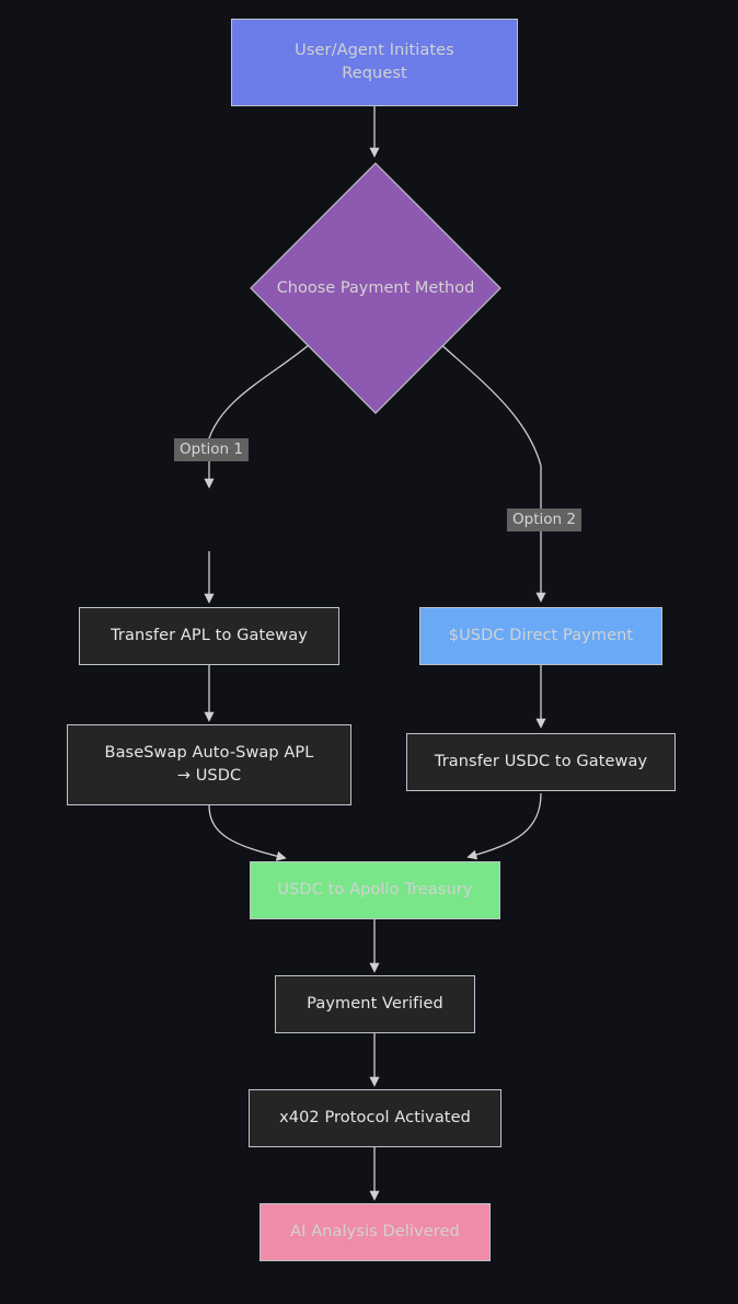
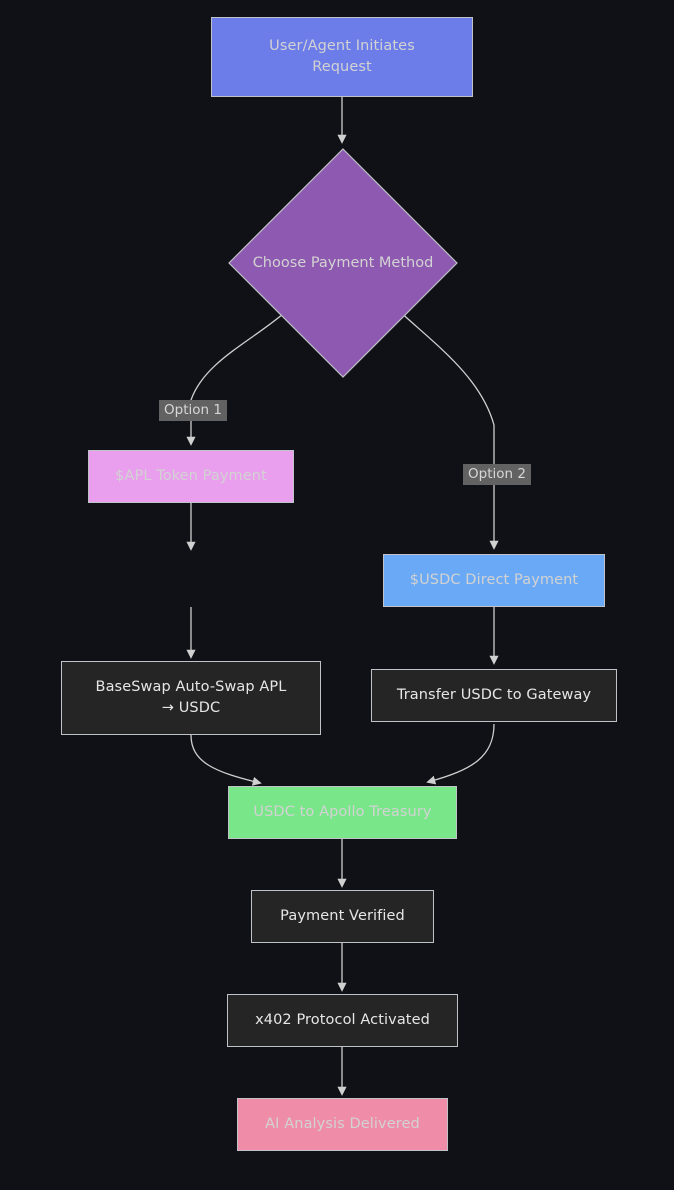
  User/Agent Initiates
  Request
  Choose Payment Method
  Option 1
  Option 2
+ $APL Token Payment
  $USDC Direct Payment
- Transfer APL to Gateway
  Transfer USDC to Gateway
  BaseSwap Auto-Swap APL
  → USDC
  USDC to Apollo Treasury
  Payment Verified
  x402 Protocol Activated
  AI Analysis Delivered
